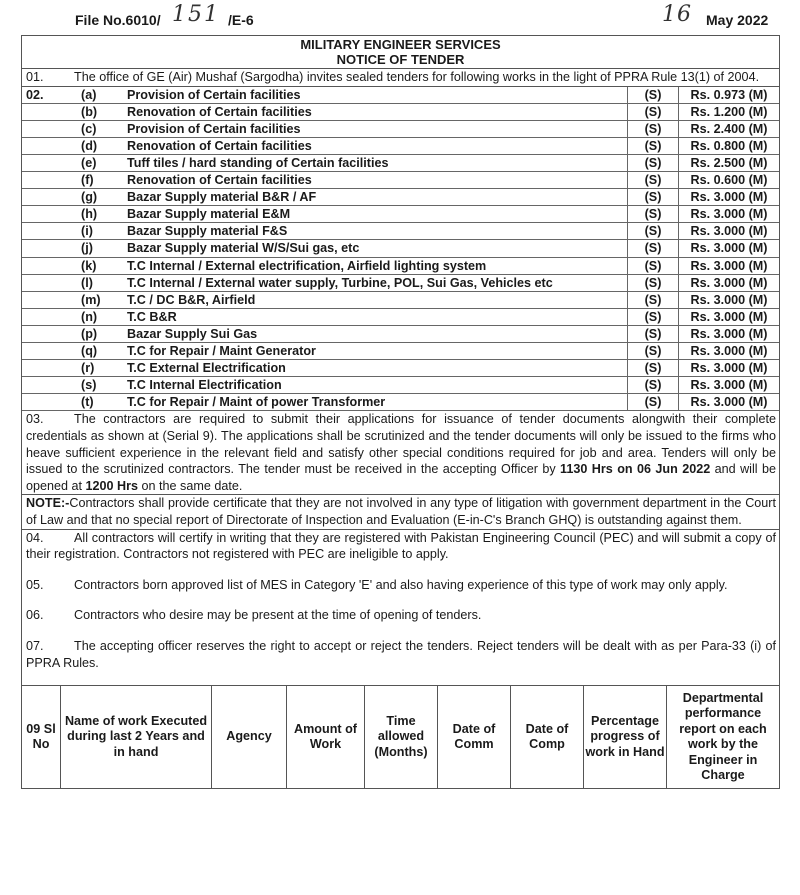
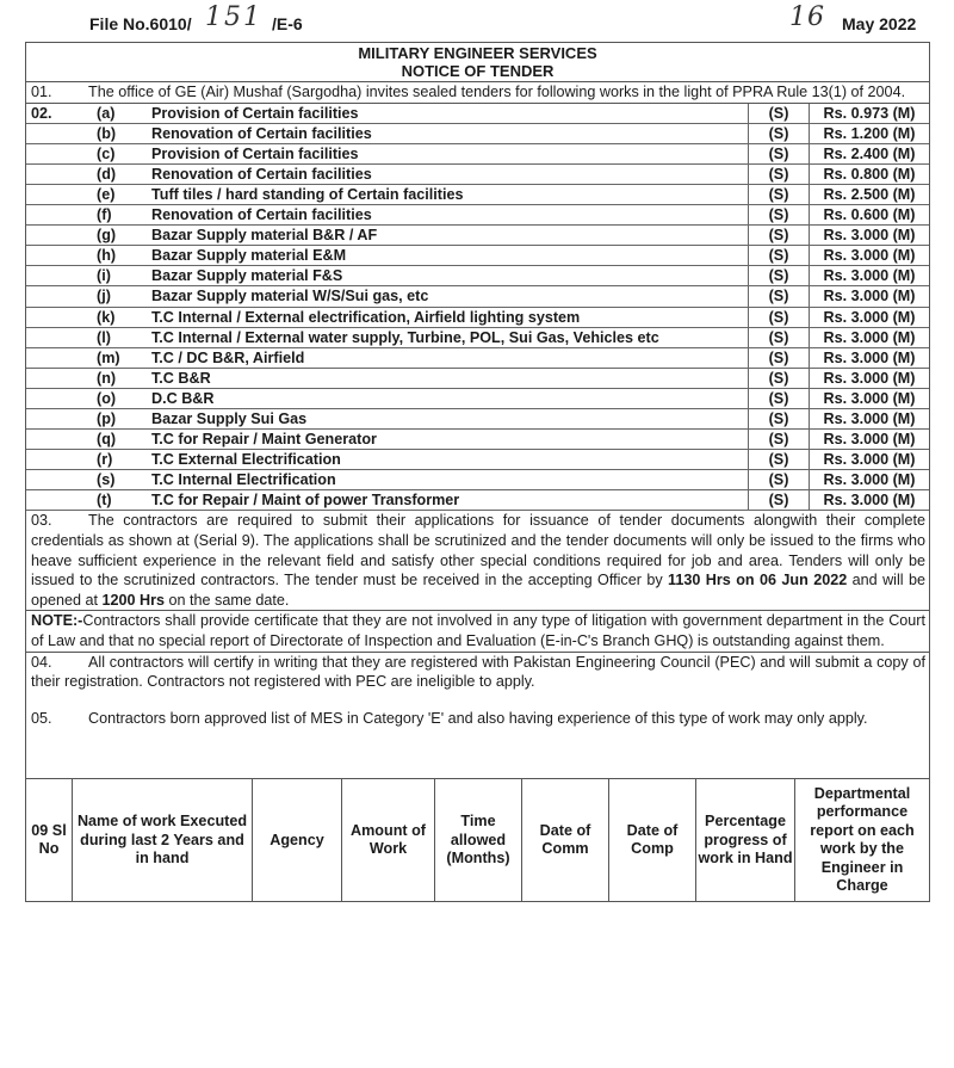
  File No.6010/
  151
  /E-6
  16
  May 2022
  MILITARY ENGINEER SERVICES
  NOTICE OF TENDER
  01. The office of GE (Air) Mushaf (Sargodha) invites sealed tenders for following works in the light of PPRA Rule 13(1) of 2004.
  02.	(a)	Provision of Certain facilities	(S)	Rs. 0.973 (M)
  	(b)	Renovation of Certain facilities	(S)	Rs. 1.200 (M)
  	(c)	Provision of Certain facilities	(S)	Rs. 2.400 (M)
  	(d)	Renovation of Certain facilities	(S)	Rs. 0.800 (M)
  	(e)	Tuff tiles / hard standing of Certain facilities	(S)	Rs. 2.500 (M)
  	(f)	Renovation of Certain facilities	(S)	Rs. 0.600 (M)
  	(g)	Bazar Supply material B&R / AF	(S)	Rs. 3.000 (M)
  	(h)	Bazar Supply material E&M	(S)	Rs. 3.000 (M)
  	(i)	Bazar Supply material F&S	(S)	Rs. 3.000 (M)
  	(j)	Bazar Supply material W/S/Sui gas, etc	(S)	Rs. 3.000 (M)
  	(k)	T.C Internal / External electrification, Airfield lighting system	(S)	Rs. 3.000 (M)
  	(l)	T.C Internal / External water supply, Turbine, POL, Sui Gas, Vehicles etc	(S)	Rs. 3.000 (M)
  	(m)	T.C / DC B&R, Airfield	(S)	Rs. 3.000 (M)
  	(n)	T.C B&R	(S)	Rs. 3.000 (M)
+ 	(o)	D.C B&R	(S)	Rs. 3.000 (M)
  	(p)	Bazar Supply Sui Gas	(S)	Rs. 3.000 (M)
  	(q)	T.C for Repair / Maint Generator	(S)	Rs. 3.000 (M)
  	(r)	T.C External Electrification	(S)	Rs. 3.000 (M)
  	(s)	T.C Internal Electrification	(S)	Rs. 3.000 (M)
  	(t)	T.C for Repair / Maint of power Transformer	(S)	Rs. 3.000 (M)
  03. The contractors are required to submit their applications for issuance of tender documents alongwith their complete credentials as shown at (Serial 9). The applications shall be scrutinized and the tender documents will only be issued to the firms who heave sufficient experience in the relevant field and satisfy other special conditions required for job and area. Tenders will only be issued to the scrutinized contractors. The tender must be received in the accepting Officer by 1130 Hrs on 06 Jun 2022 and will be opened at 1200 Hrs on the same date.
  NOTE:-Contractors shall provide certificate that they are not involved in any type of litigation with government department in the Court of Law and that no special report of Directorate of Inspection and Evaluation (E-in-C's Branch GHQ) is outstanding against them.
  04. All contractors will certify in writing that they are registered with Pakistan Engineering Council (PEC) and will submit a copy of their registration. Contractors not registered with PEC are ineligible to apply.
  05. Contractors born approved list of MES in Category 'E' and also having experience of this type of work may only apply.
- 06. Contractors who desire may be present at the time of opening of tenders.
- 07. The accepting officer reserves the right to accept or reject the tenders. Reject tenders will be dealt with as per Para-33 (i) of PPRA Rules.
  09 Sl No	Name of work Executed during last 2 Years and in hand	Agency	Amount of Work	Time allowed (Months)	Date of Comm	Date of Comp	Percentage progress of work in Hand	Departmental performance report on each work by the Engineer in Charge
